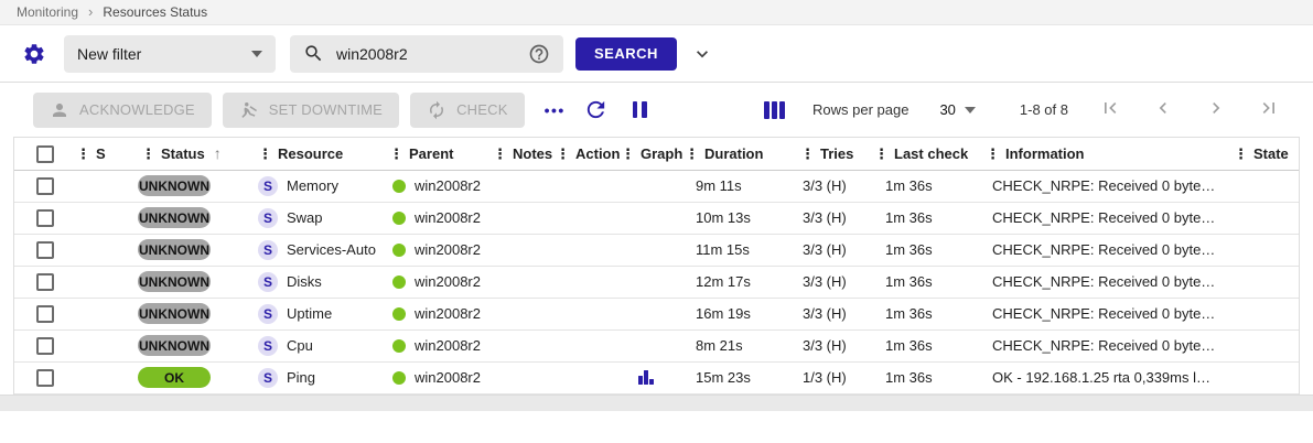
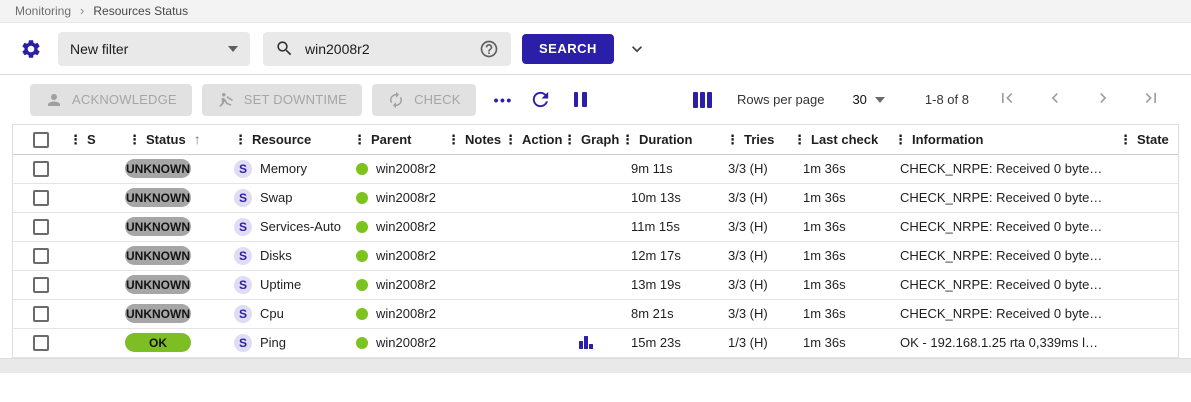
  Monitoring
  ›
  Resources Status
  New filter
  win2008r2
  SEARCH
  ACKNOWLEDGE
  SET DOWNTIME
  CHECK
  •••
  Rows per page
  30
  1-8 of 8
  	⋮ S	⋮ Status ↑	⋮ Resource	⋮ Parent	⋮ Notes	⋮ Action	⋮ Graph	⋮ Duration	⋮ Tries	⋮ Last check	⋮ Information	⋮ State
  		UNKNOWN	S Memory	win2008r2				9m 11s	3/3 (H)	1m 36s	CHECK_NRPE: Received 0 byte…
  		UNKNOWN	S Swap	win2008r2				10m 13s	3/3 (H)	1m 36s	CHECK_NRPE: Received 0 byte…
  		UNKNOWN	S Services-Auto	win2008r2				11m 15s	3/3 (H)	1m 36s	CHECK_NRPE: Received 0 byte…
  		UNKNOWN	S Disks	win2008r2				12m 17s	3/3 (H)	1m 36s	CHECK_NRPE: Received 0 byte…
- 		UNKNOWN	S Uptime	win2008r2				16m 19s	3/3 (H)	1m 36s	CHECK_NRPE: Received 0 byte…
+ 		UNKNOWN	S Uptime	win2008r2				13m 19s	3/3 (H)	1m 36s	CHECK_NRPE: Received 0 byte…
  		UNKNOWN	S Cpu	win2008r2				8m 21s	3/3 (H)	1m 36s	CHECK_NRPE: Received 0 byte…
  		OK	S Ping	win2008r2				15m 23s	1/3 (H)	1m 36s	OK - 192.168.1.25 rta 0,339ms l…
